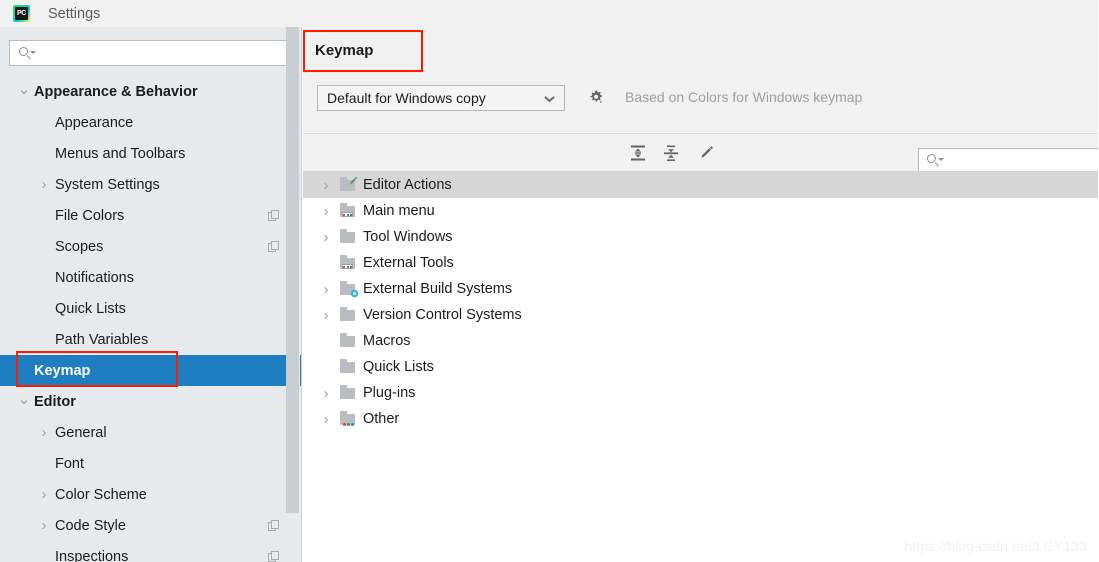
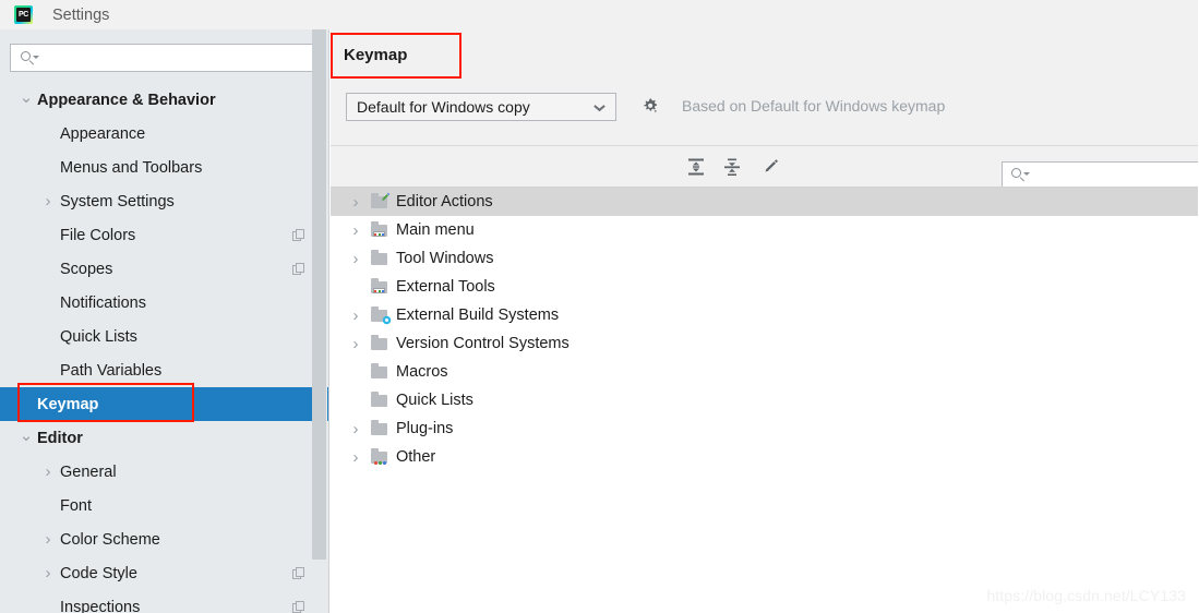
  Settings
  ⌄
  Appearance & Behavior
  Appearance
  Menus and Toolbars
  ›
  System Settings
  File Colors
  Scopes
  Notifications
  Quick Lists
  Path Variables
  Keymap
  ⌄
  Editor
  ›
  General
  Font
  ›
  Color Scheme
  ›
  Code Style
  Inspections
  Keymap
  Default for Windows copy
- Based on Colors for Windows keymap
+ Based on Default for Windows keymap
  ›
  Editor Actions
  ›
  Main menu
  ›
  Tool Windows
  External Tools
  ›
  External Build Systems
  ›
  Version Control Systems
  Macros
  Quick Lists
  ›
  Plug-ins
  ›
  Other
